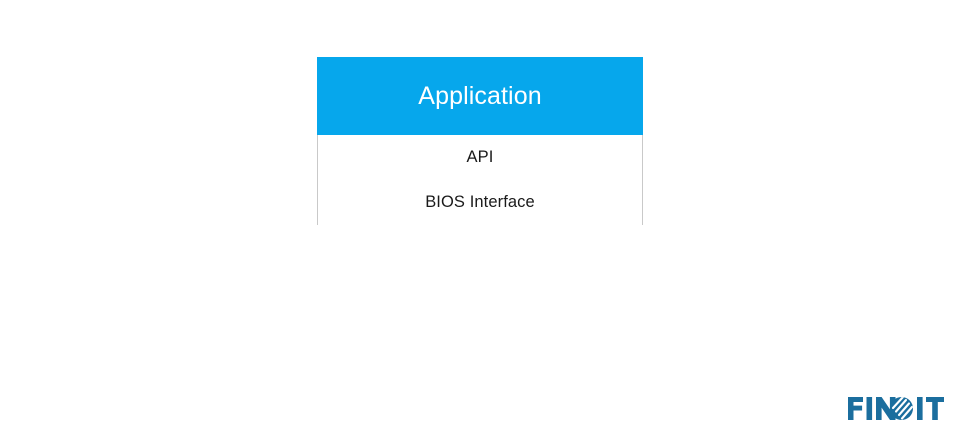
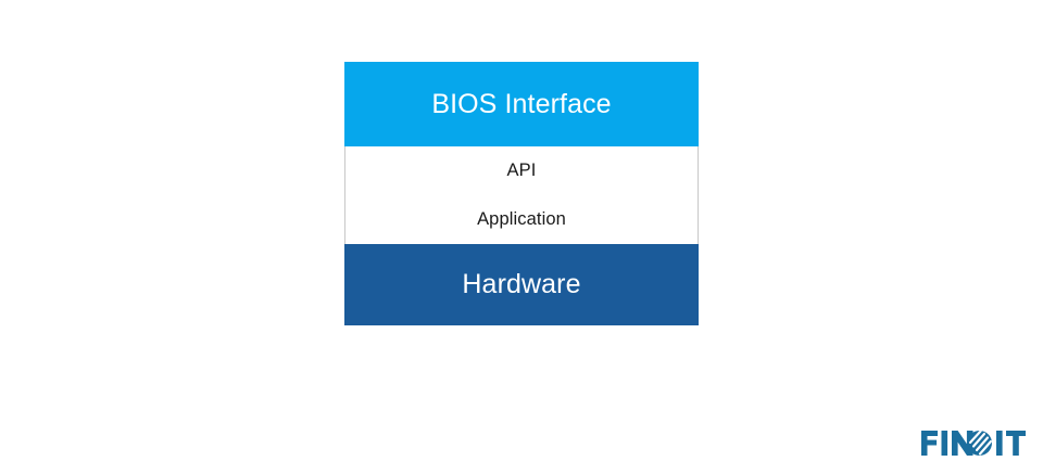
- Application
+ BIOS Interface
  API
- BIOS Interface
+ Application
+ Hardware
